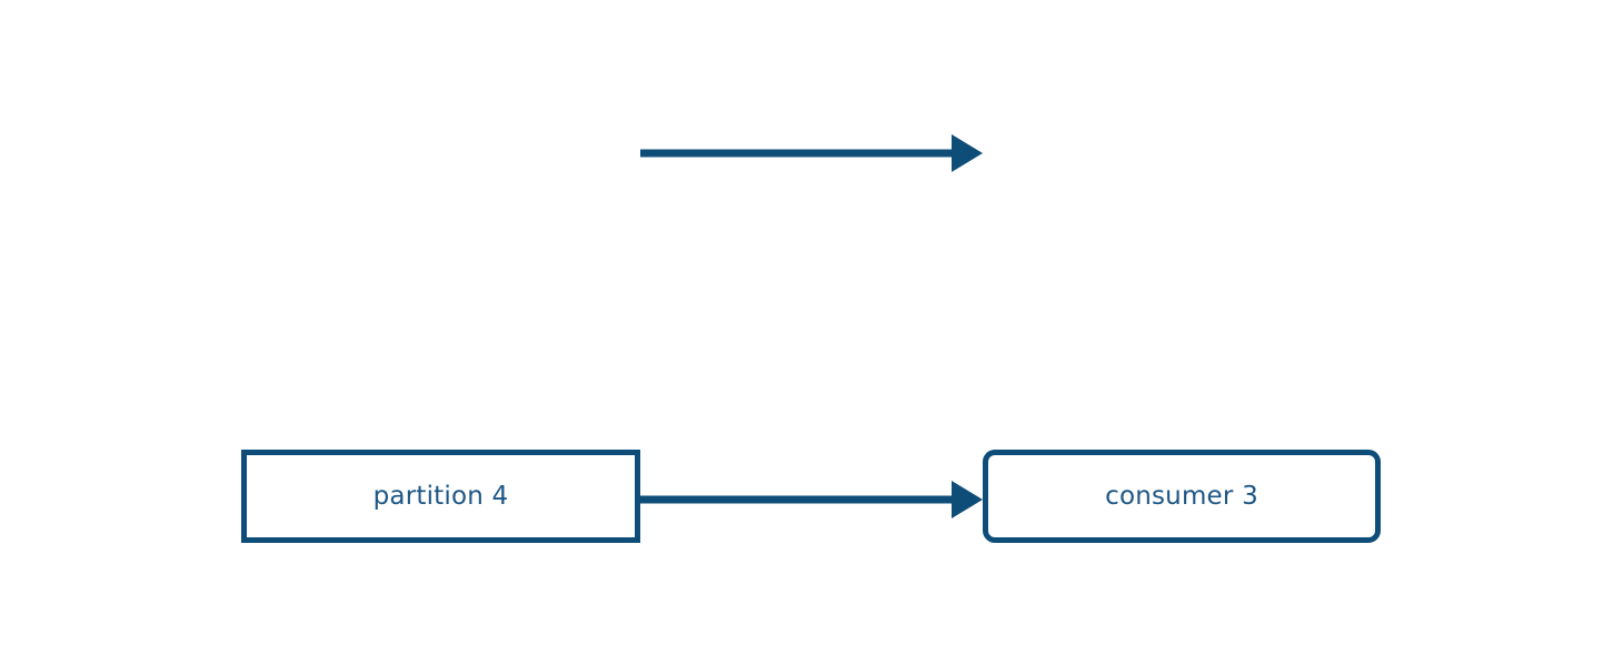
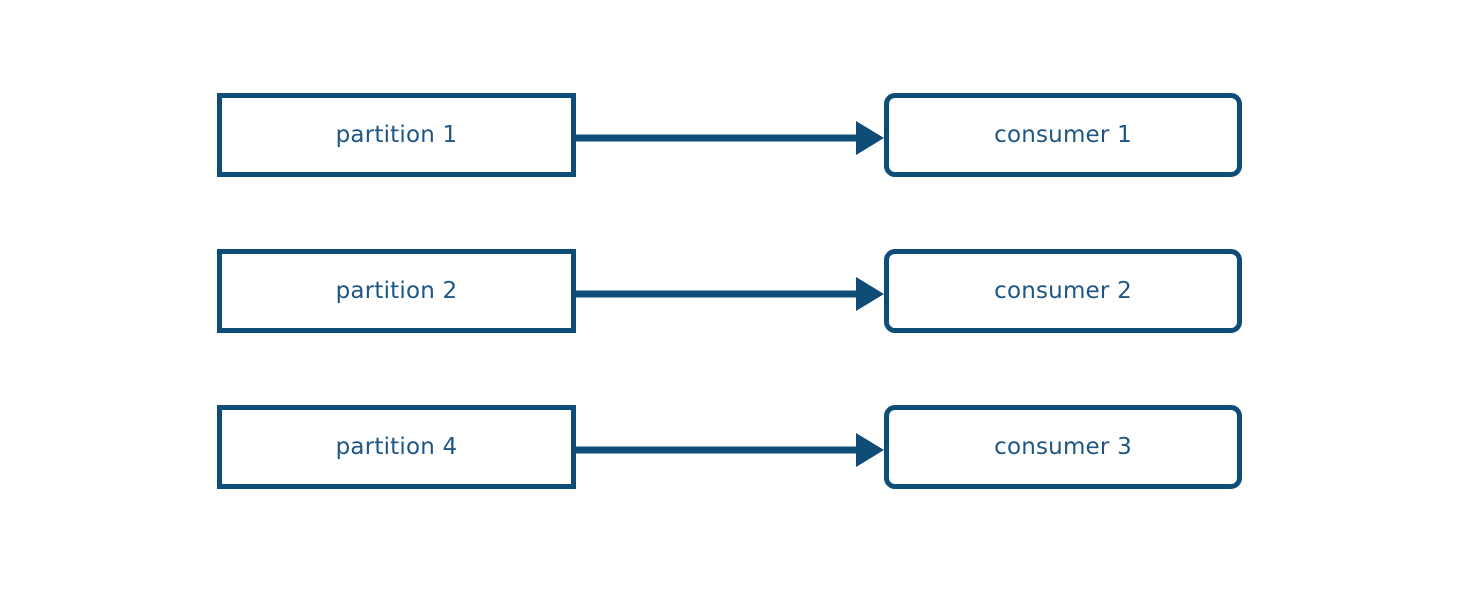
+ partition 1
+ consumer 1
+ partition 2
+ consumer 2
  partition 4
  consumer 3
